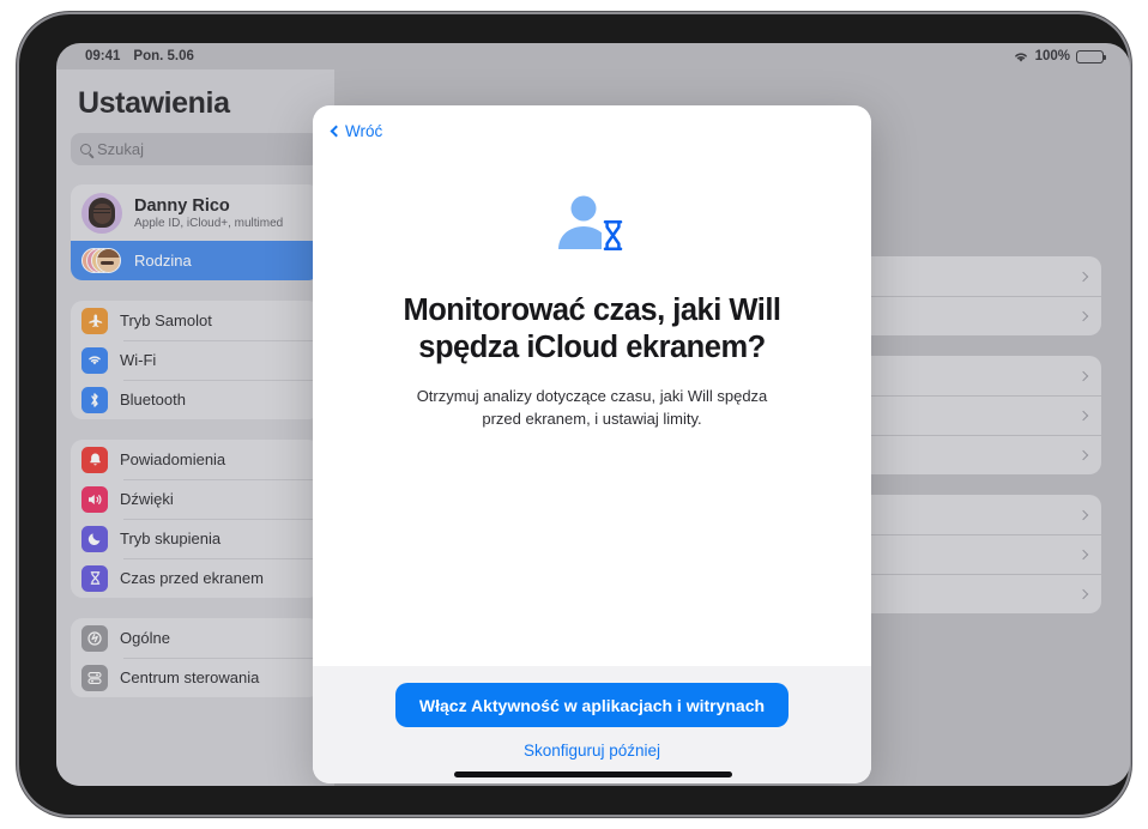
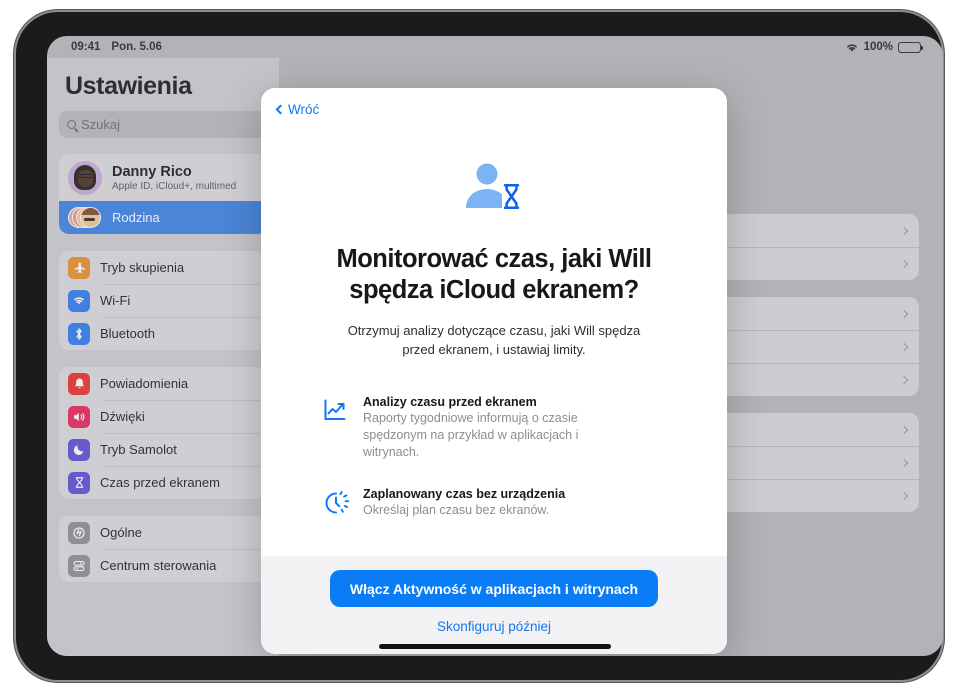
  09:41
  Pon. 5.06
  100%
  Ustawienia
  Szukaj
  Danny Rico
  Apple ID, iCloud+, multimed
  Rodzina
- Tryb Samolot
+ Tryb skupienia
  Wi-Fi
  Bluetooth
  Powiadomienia
  Dźwięki
- Tryb skupienia
+ Tryb Samolot
  Czas przed ekranem
  Ogólne
  Centrum sterowania
  Wróć
  Monitorować czas, jaki Will spędza iCloud ekranem?
  Otrzymuj analizy dotyczące czasu, jaki Will spędza przed ekranem, i ustawiaj limity.
+ Analizy czasu przed ekranem
+ Raporty tygodniowe informują o czasie spędzonym na przykład w aplikacjach i witrynach.
+ Zaplanowany czas bez urządzenia
+ Określaj plan czasu bez ekranów.
  Włącz Aktywność w aplikacjach i witrynach
  Skonfiguruj później
